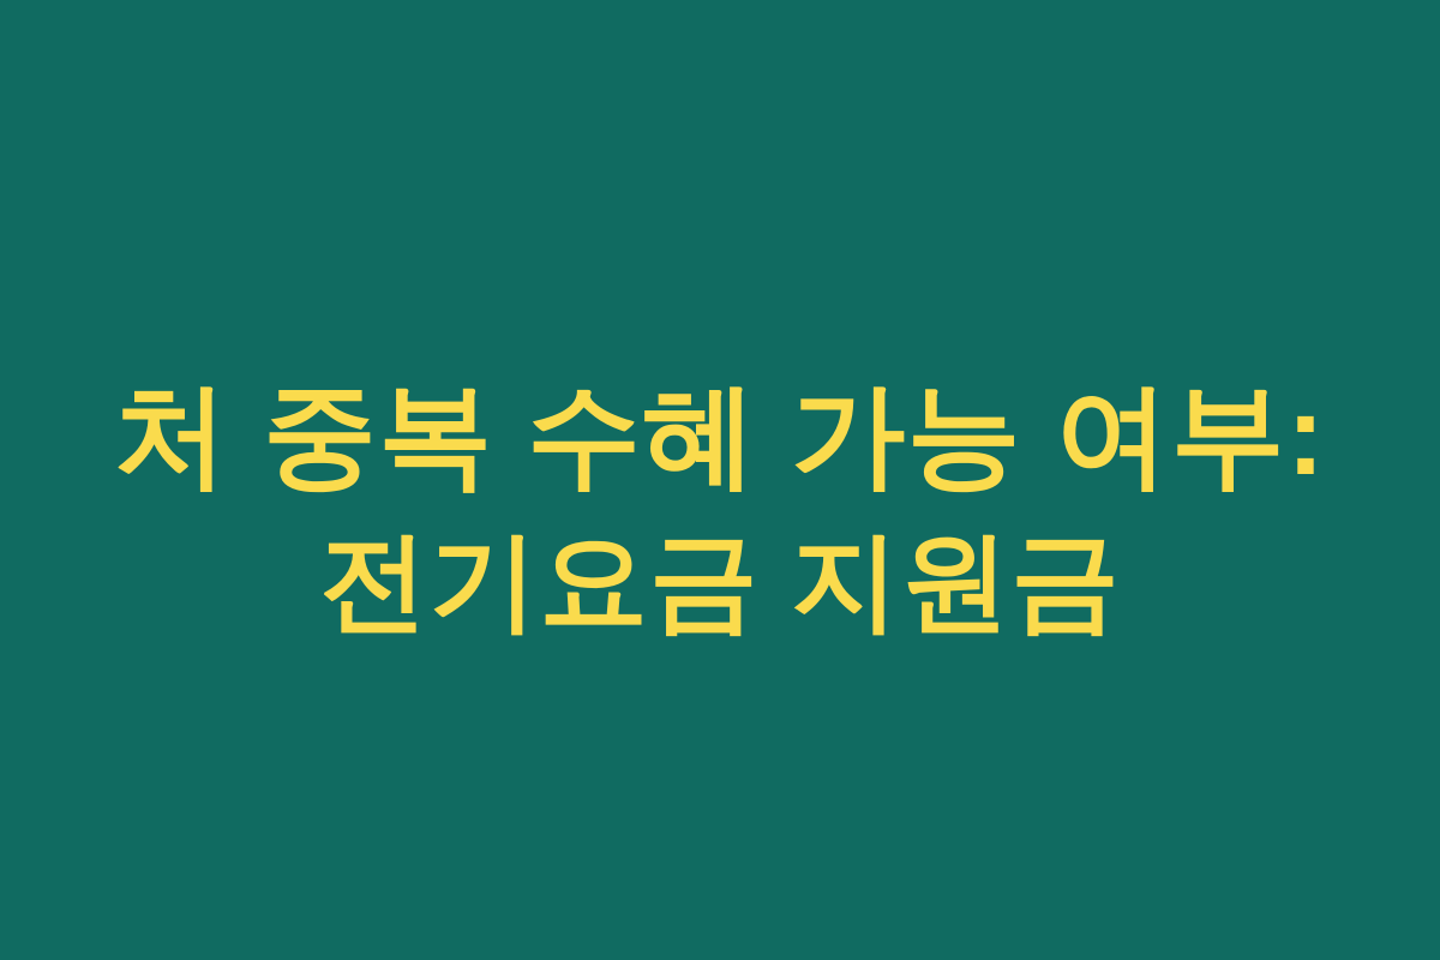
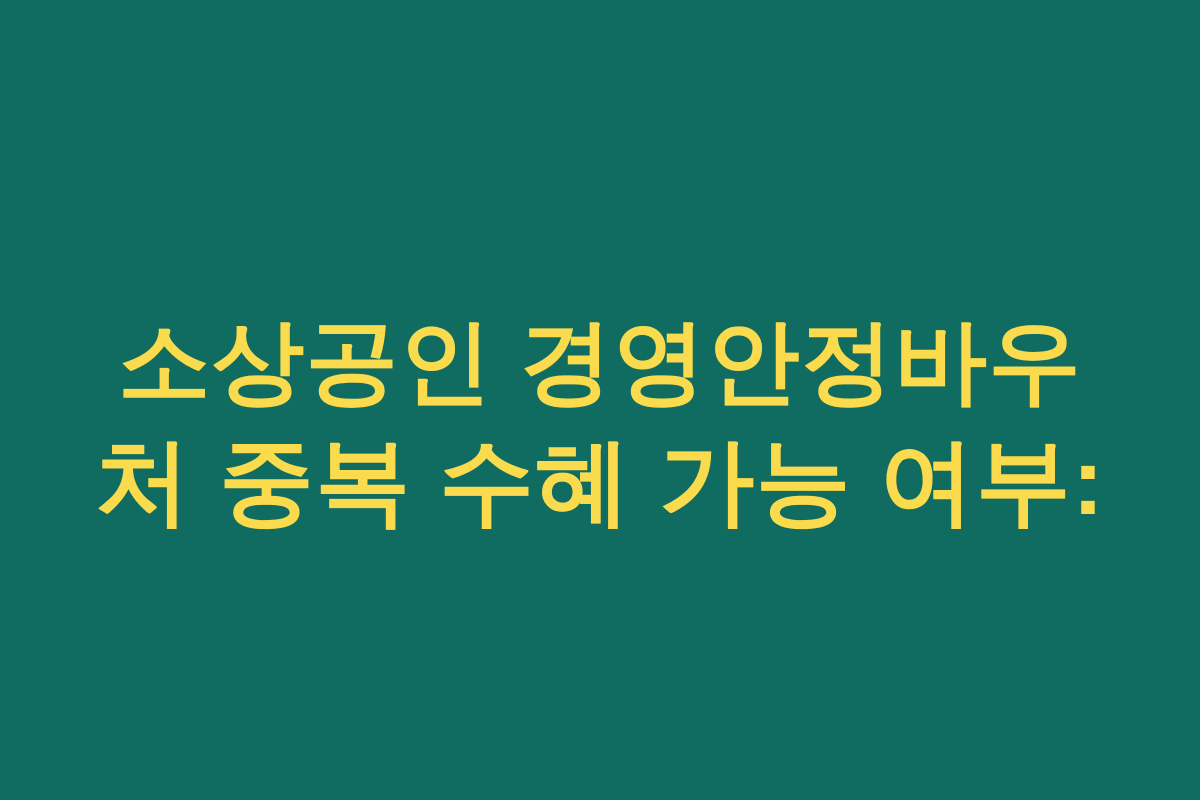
+ 소상공인 경영안정바우
  처 중복 수혜 가능 여부:
- 전기요금 지원금
